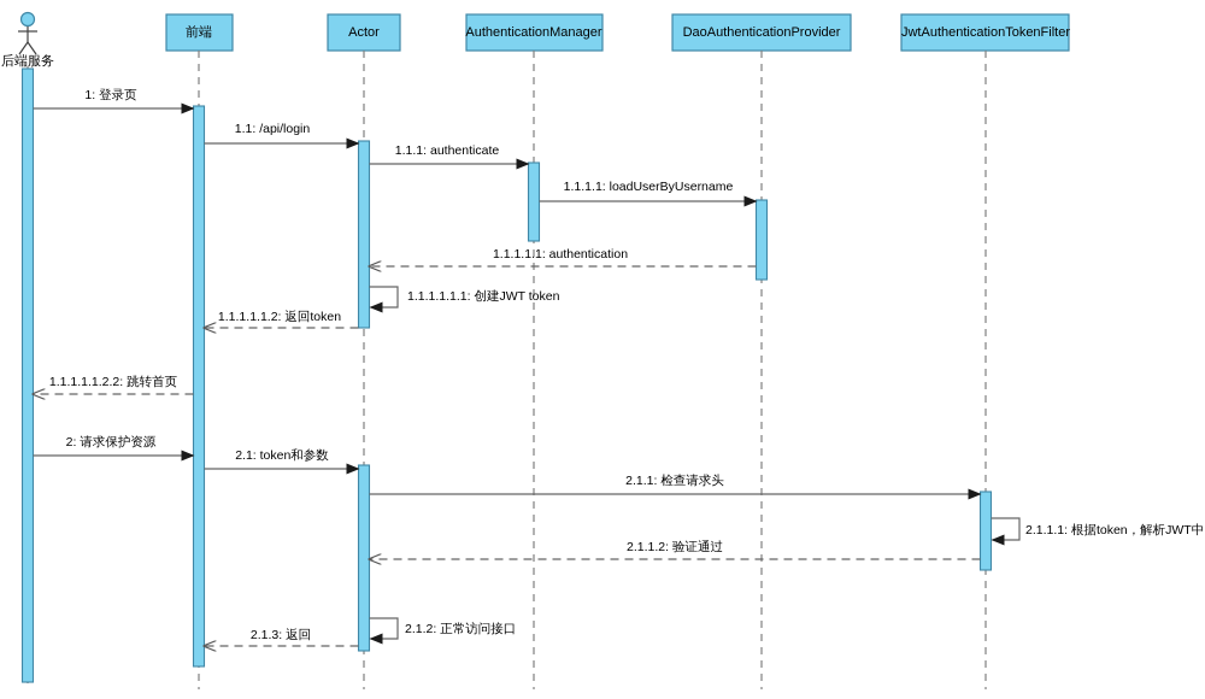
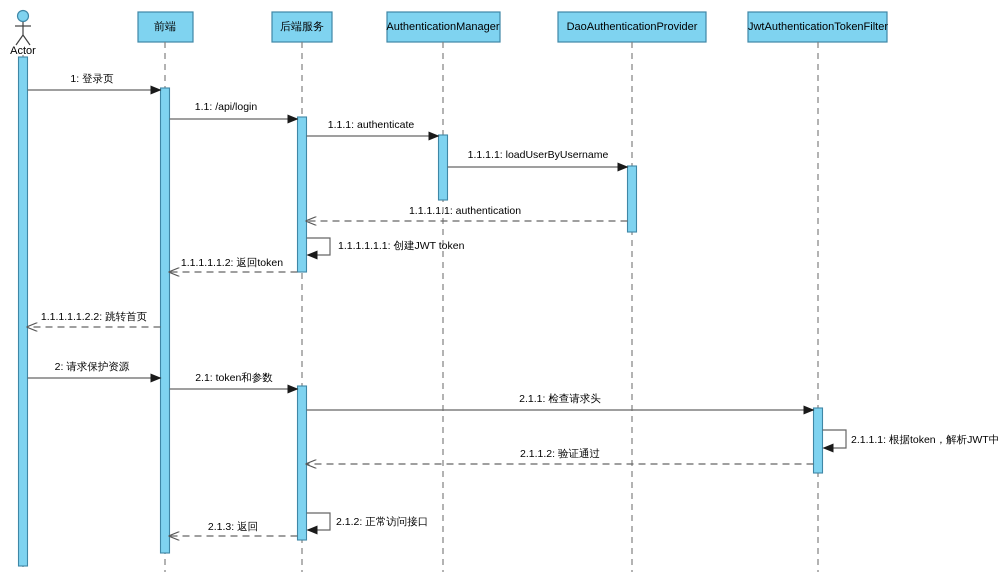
- 后端服务
+ Actor
  前端
- Actor
+ 后端服务
  AuthenticationManager
  DaoAuthenticationProvider
  JwtAuthenticationTokenFilter
  1: 登录页
  1.1: /api/login
  1.1.1: authenticate
  1.1.1.1: loadUserByUsername
  1.1.1.1.1: authentication
  1.1.1.1.1.1: 创建JWT token
  1.1.1.1.1.2: 返回token
  1.1.1.1.1.2.2: 跳转首页
  2: 请求保护资源
  2.1: token和参数
  2.1.1: 检查请求头
  2.1.1.1: 根据token，解析JWT中
  2.1.1.2: 验证通过
  2.1.2: 正常访问接口
  2.1.3: 返回
